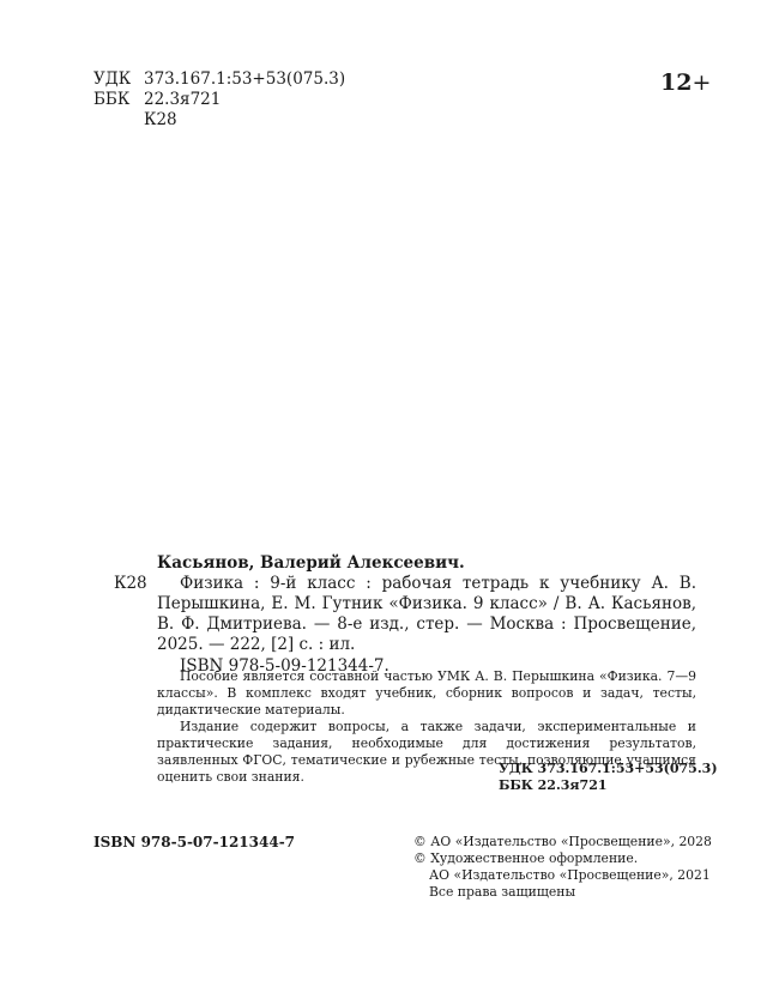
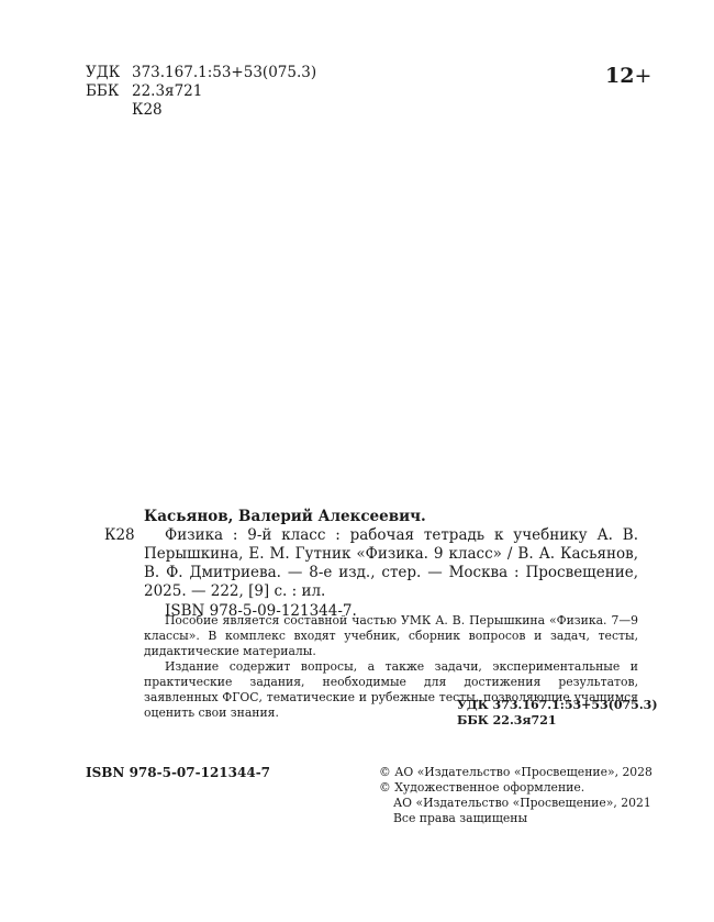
  УДК
  373.167.1:53+53(075.3)
  ББК
  22.3я721
  К28
  12+
  Касьянов, Валерий Алексеевич.
  К28
- Физика : 9-й класс : рабочая тетрадь к учебнику А. В. Перышкина, Е. М. Гутник «Физика. 9 класс» / В. А. Касьянов, В. Ф. Дмитриева. — 8-е изд., стер. — Москва : Просвещение, 2025. — 222, [2] с. : ил.
+ Физика : 9-й класс : рабочая тетрадь к учебнику А. В. Перышкина, Е. М. Гутник «Физика. 9 класс» / В. А. Касьянов, В. Ф. Дмитриева. — 8-е изд., стер. — Москва : Просвещение, 2025. — 222, [9] с. : ил.
  ISBN 978-5-09-121344-7.
  Пособие является составной частью УМК А. В. Перышкина «Физика. 7—9 классы». В комплекс входят учебник, сборник вопросов и задач, тесты, дидактические материалы.
  Издание содержит вопросы, а также задачи, экспериментальные и практические задания, необходимые для достижения результатов, заявленных ФГОС, тематические и рубежные тесты, позволяющие учащимся оценить свои знания.
  УДК 373.167.1:53+53(075.3)
  ББК 22.3я721
  ISBN 978-5-07-121344-7
  © АО «Издательство «Просвещение», 2028
  © Художественное оформление.
  АО «Издательство «Просвещение», 2021
  Все права защищены
